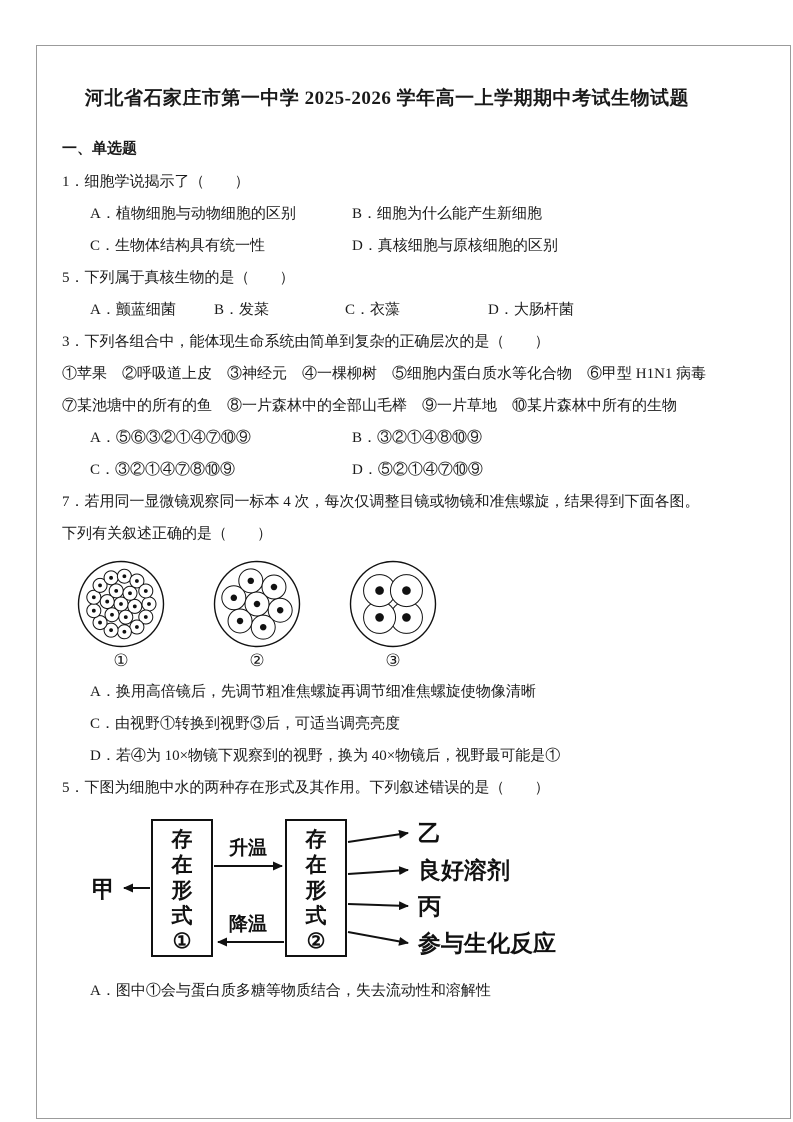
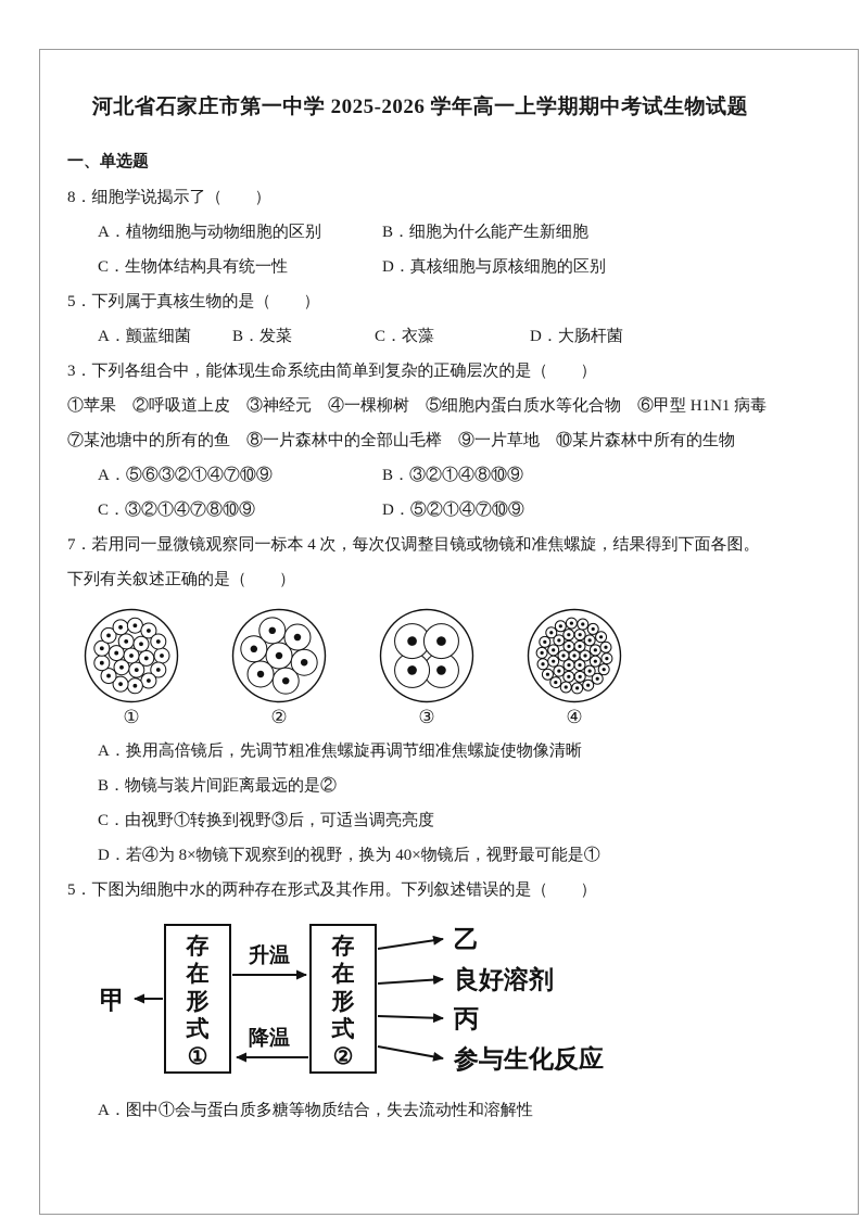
  河北省石家庄市第一中学 2025-2026 学年高一上学期期中考试生物试题
  一、单选题
- 1．细胞学说揭示了（ ）
+ 8．细胞学说揭示了（ ）
  A．植物细胞与动物细胞的区别
  B．细胞为什么能产生新细胞
  C．生物体结构具有统一性
  D．真核细胞与原核细胞的区别
  5．下列属于真核生物的是（ ）
  A．颤蓝细菌
  B．发菜
  C．衣藻
  D．大肠杆菌
  3．下列各组合中，能体现生命系统由简单到复杂的正确层次的是（ ）
  ①苹果 ②呼吸道上皮 ③神经元 ④一棵柳树 ⑤细胞内蛋白质水等化合物 ⑥甲型 H1N1 病毒 ⑦某池塘中的所有的鱼 ⑧一片森林中的全部山毛榉 ⑨一片草地 ⑩某片森林中所有的生物
  A．⑤⑥③②①④⑦⑩⑨
  B．③②①④⑧⑩⑨
  C．③②①④⑦⑧⑩⑨
  D．⑤②①④⑦⑩⑨
  7．若用同一显微镜观察同一标本 4 次，每次仅调整目镜或物镜和准焦螺旋，结果得到下面各图。下列有关叙述正确的是（ ）
  ①
  ②
  ③
+ ④
  A．换用高倍镜后，先调节粗准焦螺旋再调节细准焦螺旋使物像清晰
+ B．物镜与装片间距离最远的是②
  C．由视野①转换到视野③后，可适当调亮亮度
- D．若④为 10×物镜下观察到的视野，换为 40×物镜后，视野最可能是①
+ D．若④为 8×物镜下观察到的视野，换为 40×物镜后，视野最可能是①
  5．下图为细胞中水的两种存在形式及其作用。下列叙述错误的是（ ）
  甲
  存在形式 ①
  升温
  降温
  存在形式 ②
  乙
  良好溶剂
  丙
  参与生化反应
  A．图中①会与蛋白质多糖等物质结合，失去流动性和溶解性
